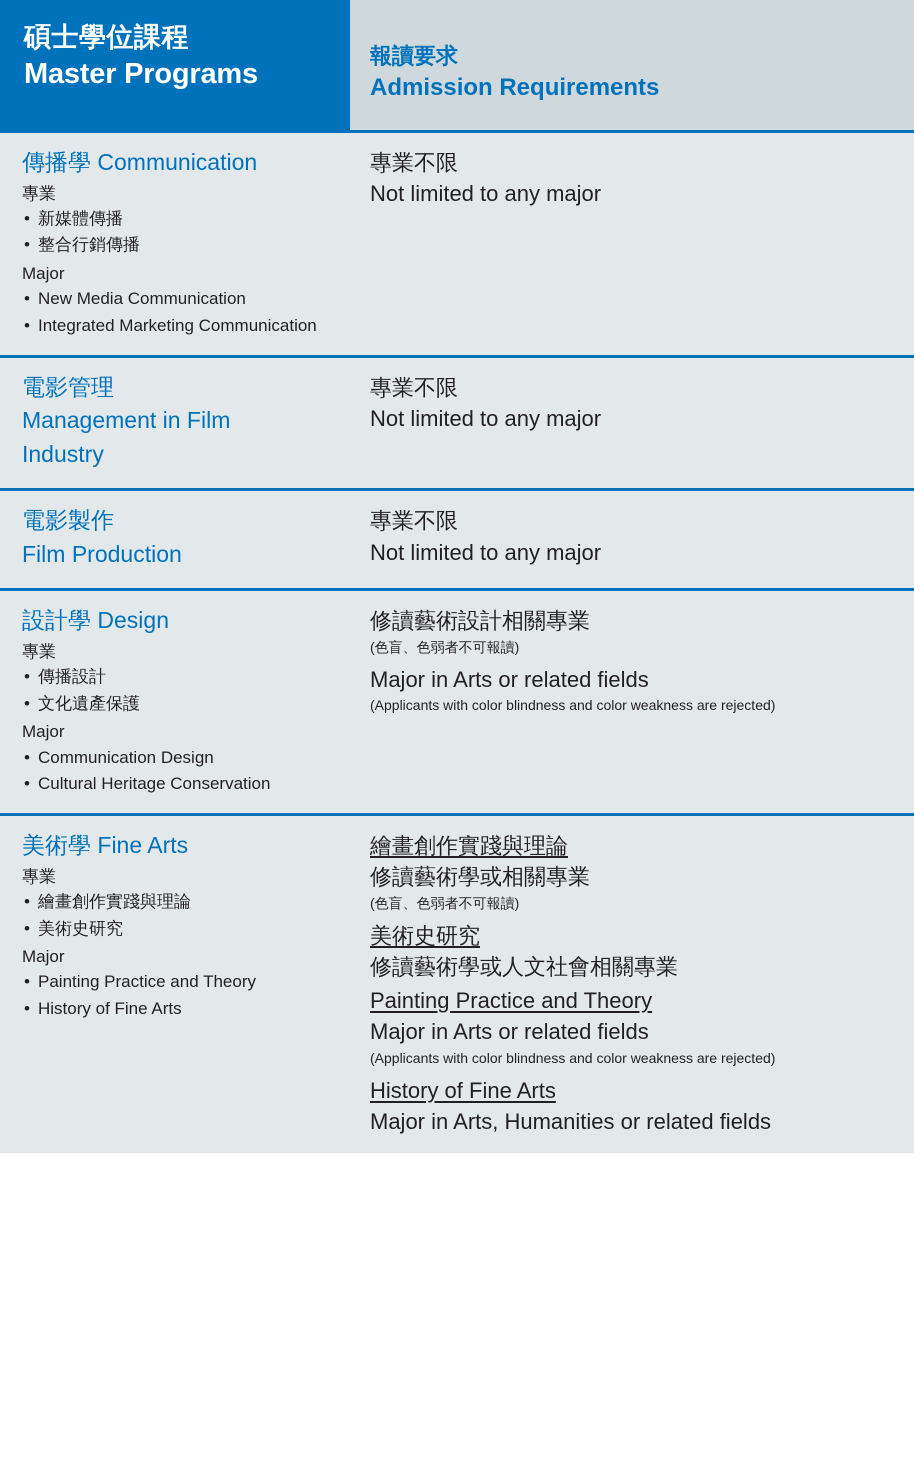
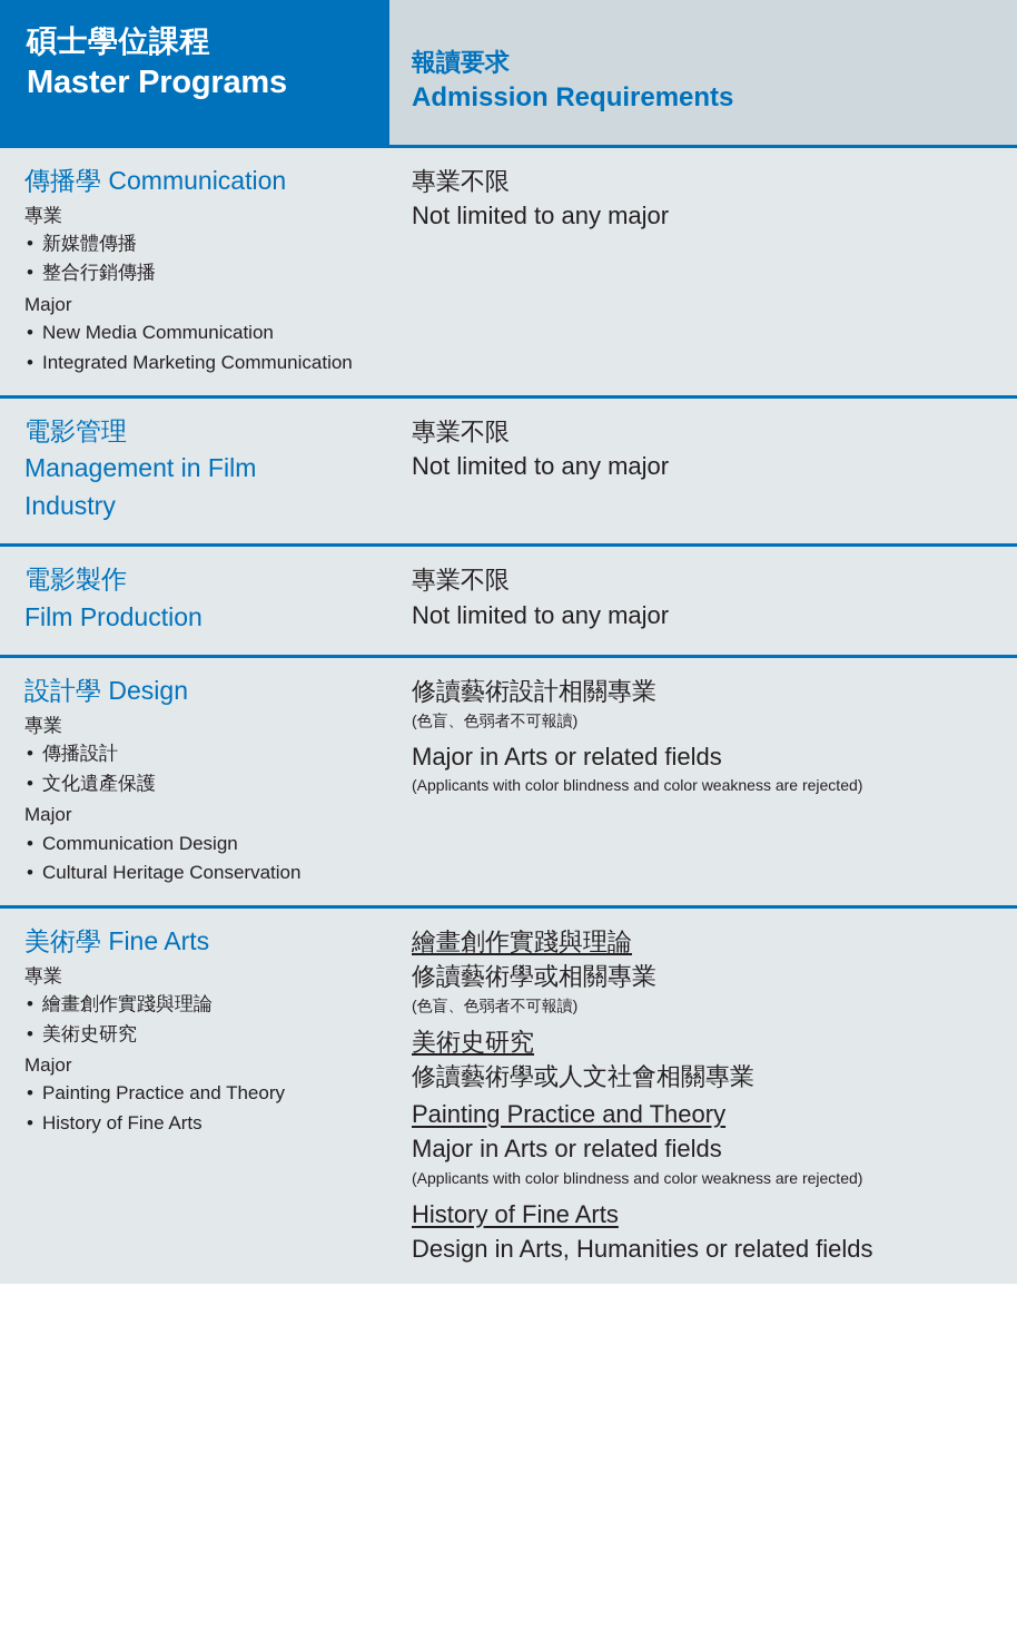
  碩士學位課程
  Master Programs
  報讀要求
  Admission Requirements
  傳播學 Communication
  專業
  新媒體傳播
  整合行銷傳播
  Major
  New Media Communication
  Integrated Marketing Communication
  專業不限
  Not limited to any major
  電影管理
  Management in Film
  Industry
  專業不限
  Not limited to any major
  電影製作
  Film Production
  專業不限
  Not limited to any major
  設計學 Design
  專業
  傳播設計
  文化遺產保護
  Major
  Communication Design
  Cultural Heritage Conservation
  修讀藝術設計相關專業
  (色盲、色弱者不可報讀)
  Major in Arts or related fields
  (Applicants with color blindness and color weakness are rejected)
  美術學 Fine Arts
  專業
  繪畫創作實踐與理論
  美術史研究
  Major
  Painting Practice and Theory
  History of Fine Arts
  繪畫創作實踐與理論
  修讀藝術學或相關專業
  (色盲、色弱者不可報讀)
  美術史研究
  修讀藝術學或人文社會相關專業
  Painting Practice and Theory
  Major in Arts or related fields
  (Applicants with color blindness and color weakness are rejected)
  History of Fine Arts
- Major in Arts, Humanities or related fields
+ Design in Arts, Humanities or related fields
